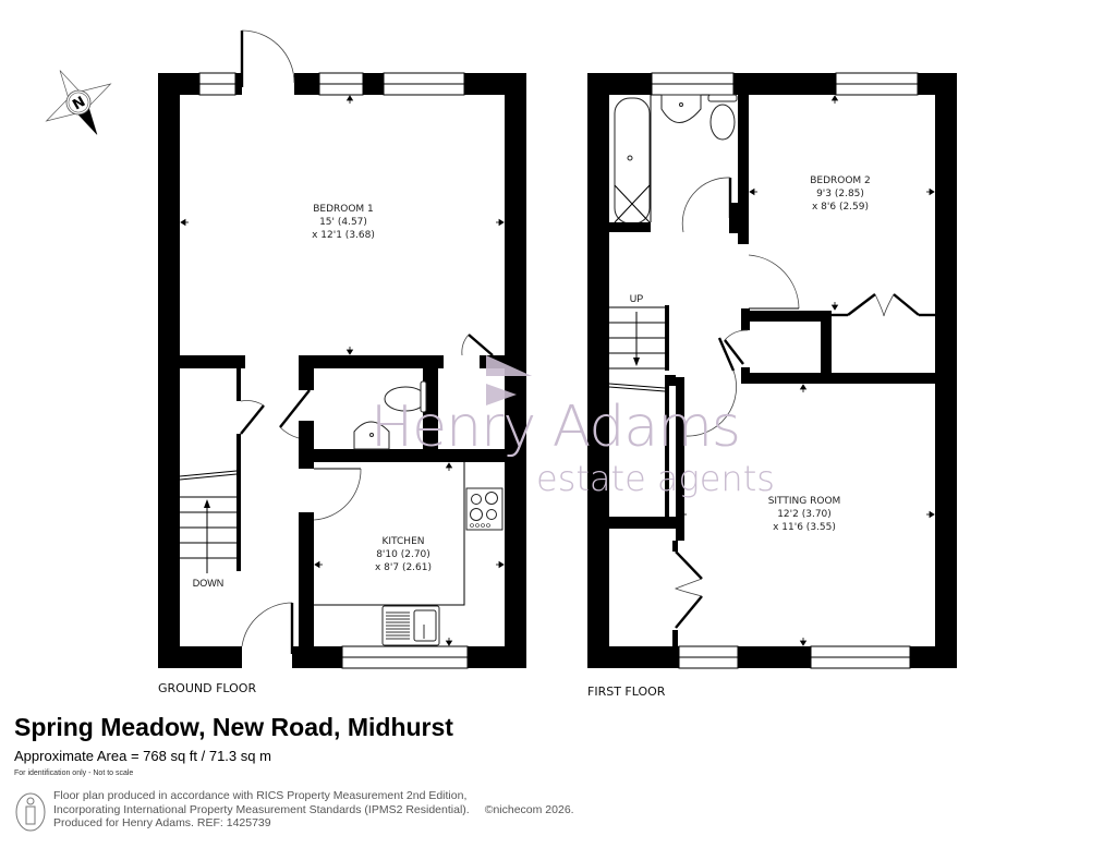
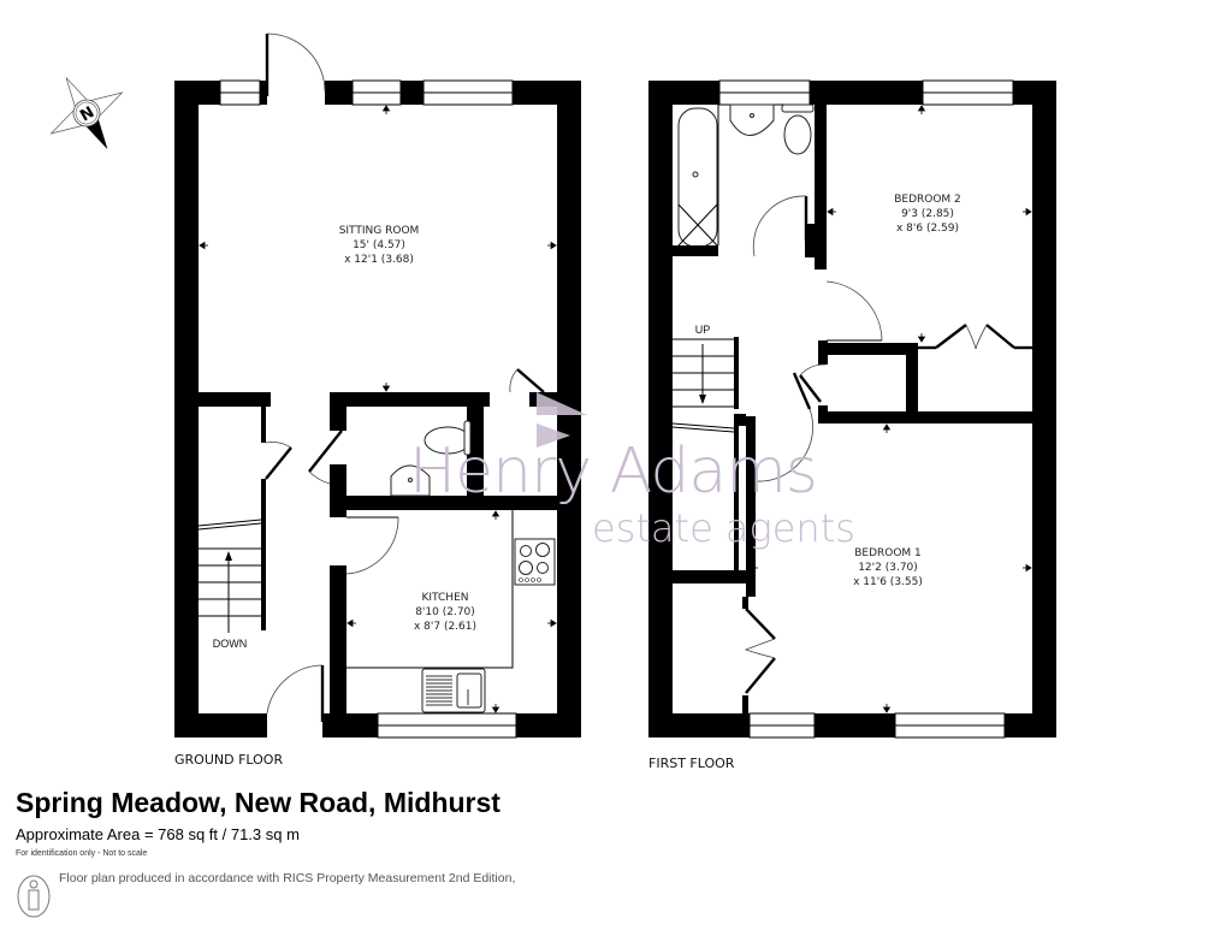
  DOWN
- BEDROOM 1
+ SITTING ROOM
  15' (4.57)
  x 12'1 (3.68)
  KITCHEN
  8'10 (2.70)
  x 8'7 (2.61)
  UP
  BEDROOM 2
  9'3 (2.85)
  x 8'6 (2.59)
- SITTING ROOM
+ BEDROOM 1
  12'2 (3.70)
  x 11'6 (3.55)
  Henry Adams
  estate agents
  GROUND FLOOR
  FIRST FLOOR
  Spring Meadow, New Road, Midhurst
  Approximate Area = 768 sq ft / 71.3 sq m
  Floor plan produced in accordance with RICS Property Measurement 2nd Edition,
- Incorporating International Property Measurement Standards (IPMS2 Residential). ©nichecom 2026.
- Produced for Henry Adams. REF: 1425739
